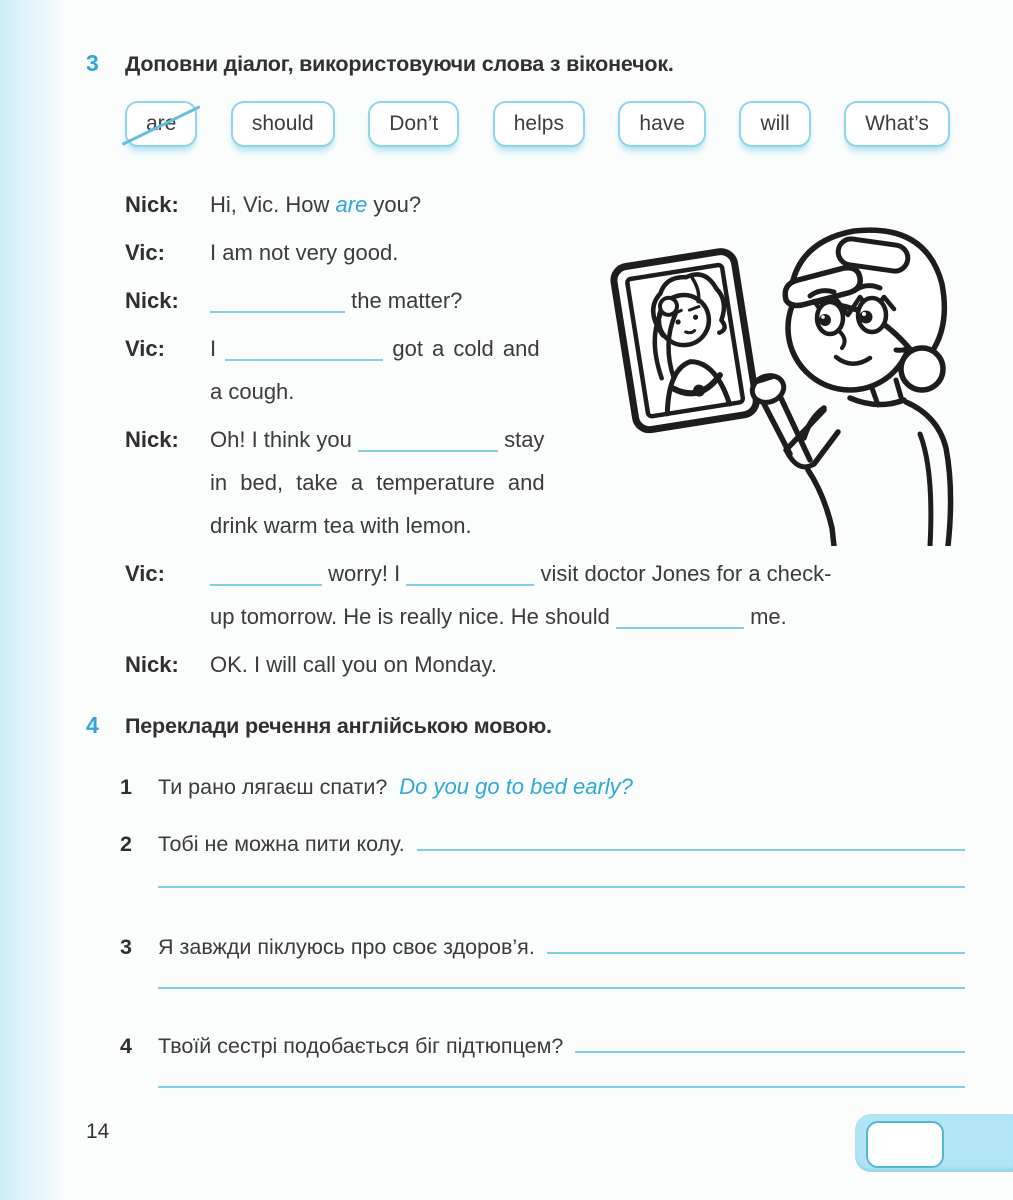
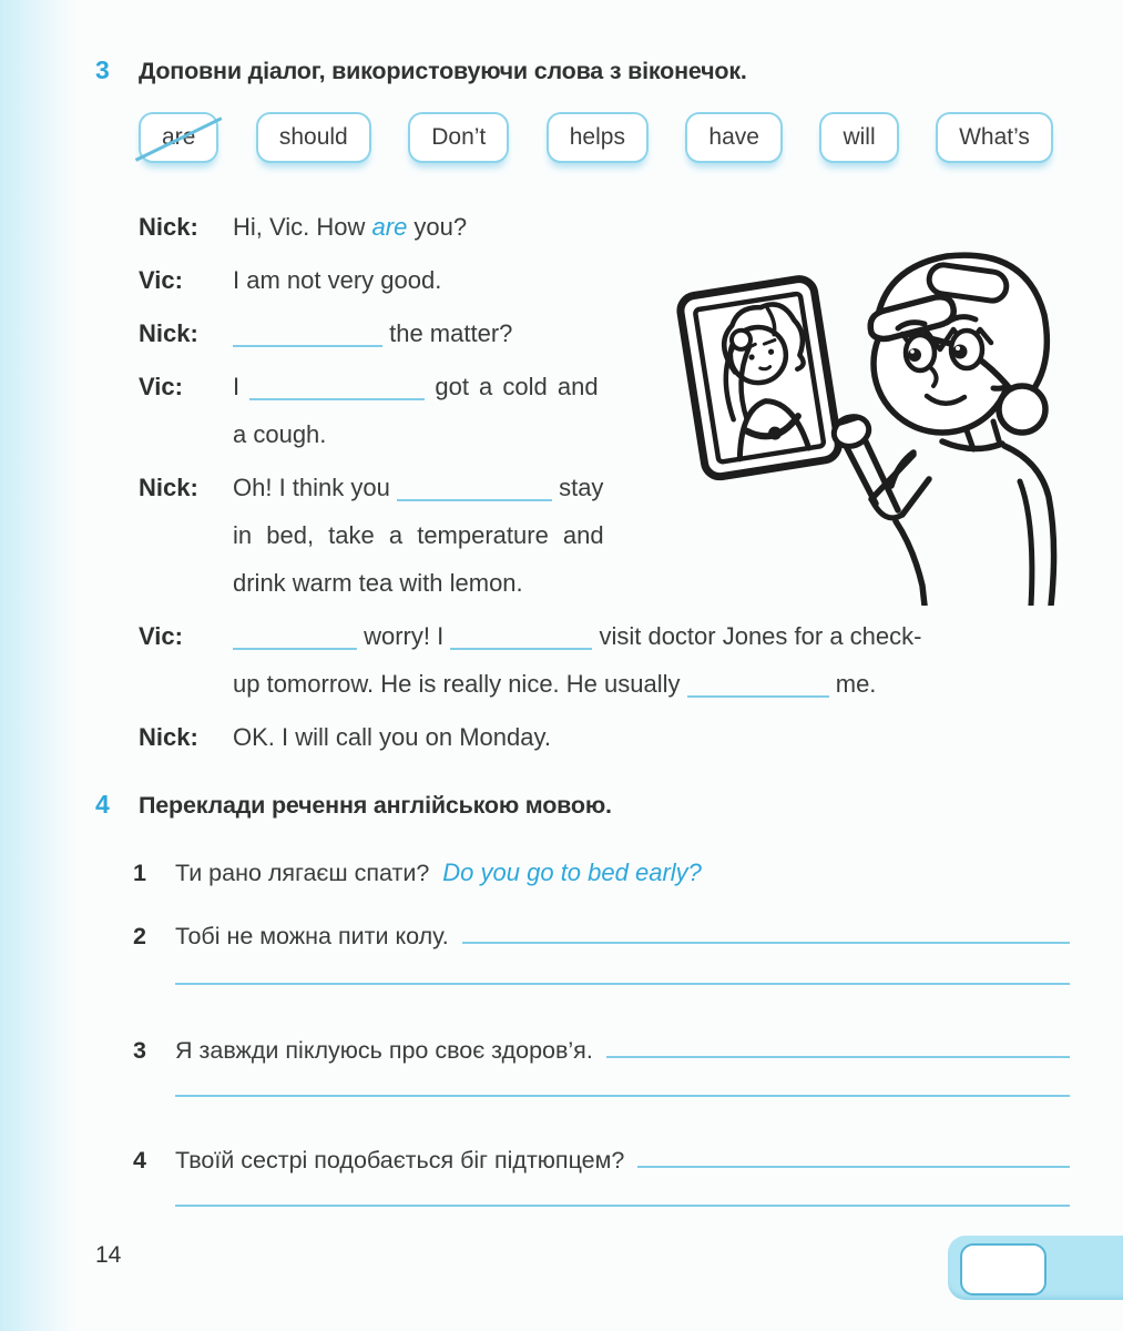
  3
  Доповни діалог, використовуючи слова з віконечок.
  are
  should
  Don’t
  helps
  have
  will
  What’s
  Nick:
  Hi, Vic. How are you?
  Vic:
  I am not very good.
  Nick:
  the matter?
  Vic:
  I got a cold and
  a cough.
  Nick:
  Oh! I think you stay
  in bed, take a temperature and
  drink warm tea with lemon.
  Vic:
  worry! I visit doctor Jones for a check-
- up tomorrow. He is really nice. He should me.
+ up tomorrow. He is really nice. He usually me.
  Nick:
  OK. I will call you on Monday.
  4
  Переклади речення англійською мовою.
  1
  Ти рано лягаєш спати?
  Do you go to bed early?
  2
  Тобі не можна пити колу.
  3
  Я завжди піклуюсь про своє здоров’я.
  4
  Твоїй сестрі подобається біг підтюпцем?
  14
